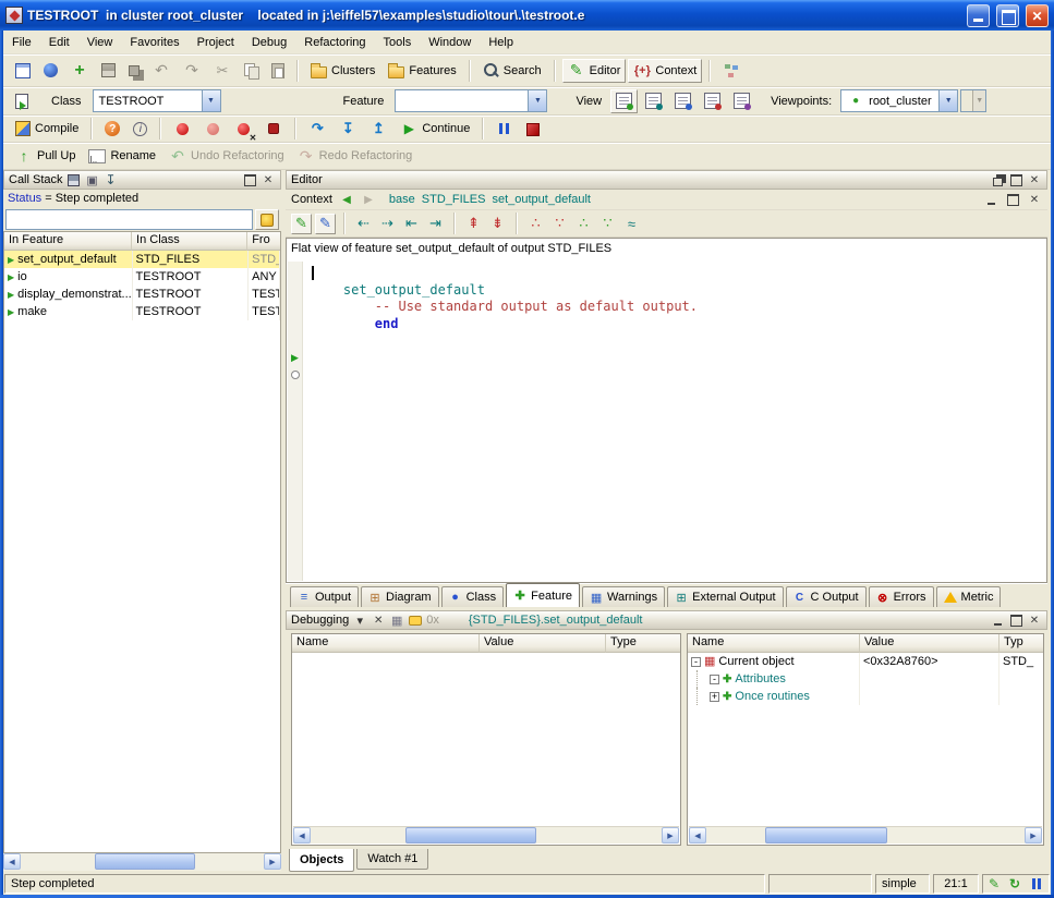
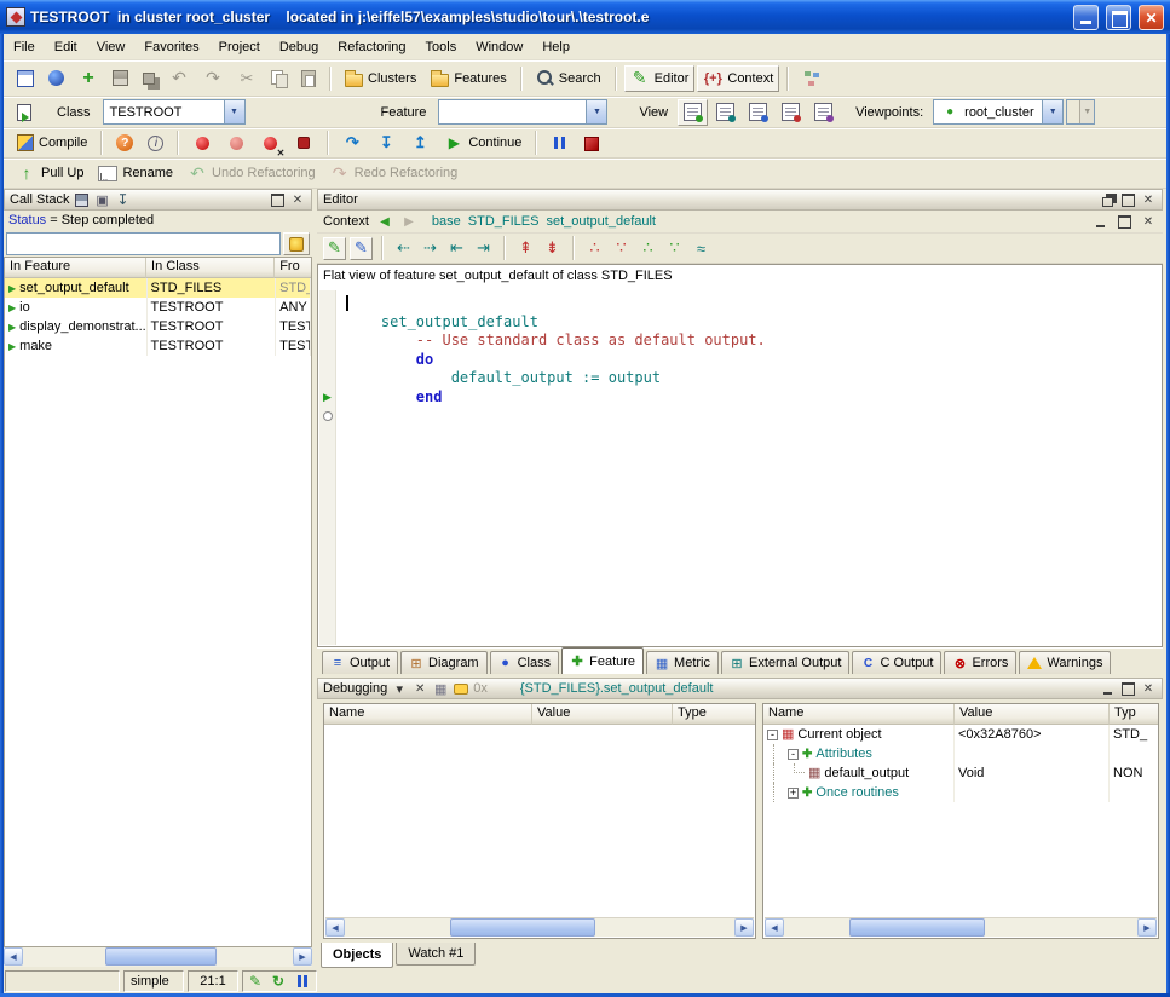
  TESTROOT in cluster root_cluster located in j:\eiffel57\examples\studio\tour\.\testroot.e
  File
  Edit
  View
  Favorites
  Project
  Debug
  Refactoring
  Tools
  Window
  Help
  Clusters
  Features
  Search
  Editor
  Context
  Class
  TESTROOT
  Feature
  View
  Viewpoints:
  root_cluster
  Compile
  Continue
  Pull Up
  Rename
  Undo Refactoring
  Redo Refactoring
  Call Stack
  Status = Step completed
  In Feature
  In Class
  Fro
  set_output_default
  STD_FILES
  STD_
  io
  TESTROOT
  ANY
  display_demonstrat...
  TESTROOT
  TEST
  make
  TESTROOT
  TEST
  Editor
  Context
  base
  STD_FILES
  set_output_default
  ✎
  ✎
  ⇠
  ⇢
  ⇤
  ⇥
  ⇞
  ⇟
  ∴
  ∵
  ∴
  ∵
  ≈
- Flat view of feature set_output_default of output STD_FILES
+ Flat view of feature set_output_default of class STD_FILES
  set_output_default
- -- Use standard output as default output.
+ -- Use standard class as default output.
+ do
+ default_output := output
  end
  Output
  Diagram
  Class
  Feature
- Warnings
+ Metric
  External Output
  C Output
  Errors
- Metric
+ Warnings
  Debugging
  0x
  {STD_FILES}.set_output_default
  Name
  Value
  Type
  Name
  Value
  Typ
  -
  Current object
  <0x32A8760>
  STD_
  -
  Attributes
+ default_output
+ Void
+ NON
  +
  Once routines
  Objects
  Watch #1
- Step completed
  simple
  21:1
